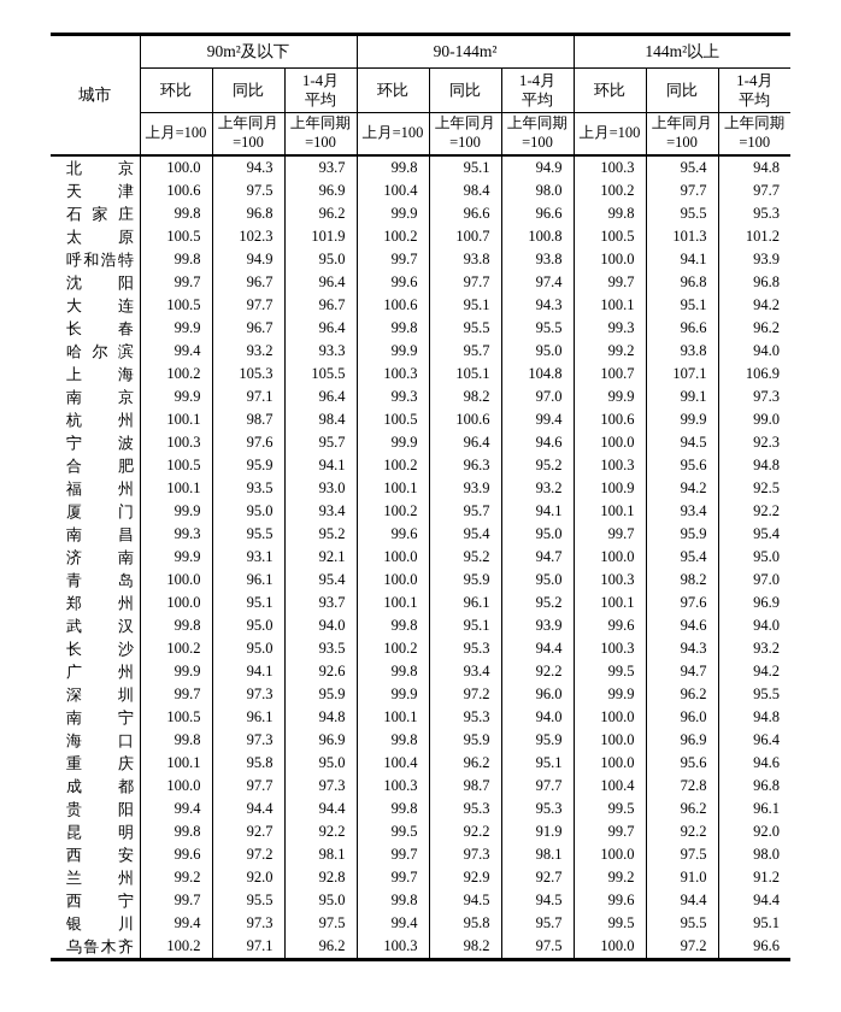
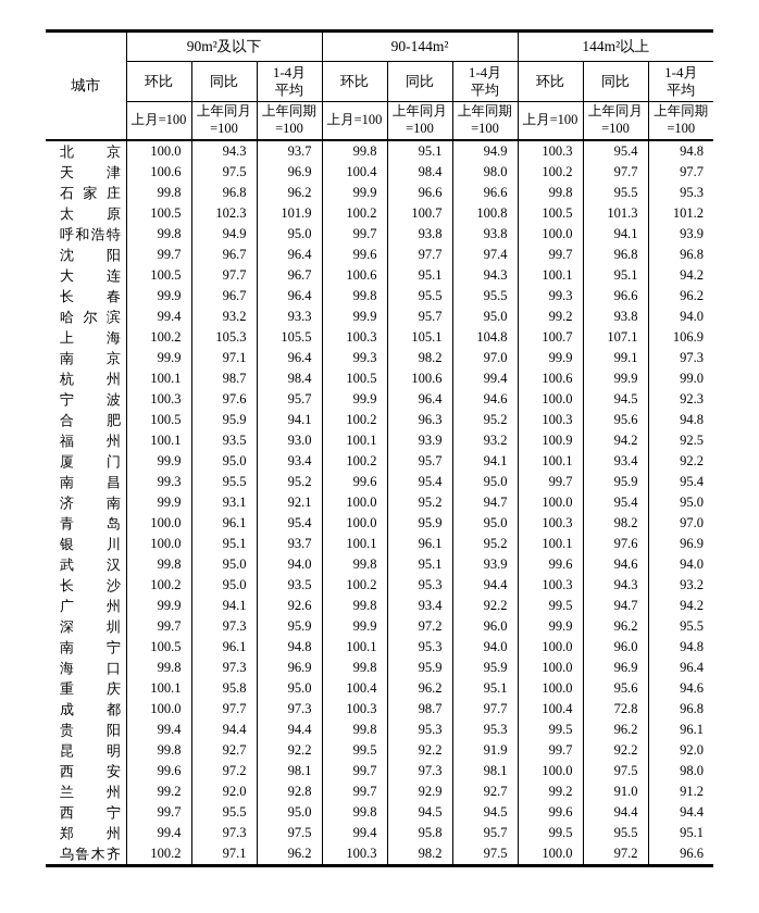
  城市	90m²及以下	90-144m²	144m²以上
  环比	同比	1-4月 平均	环比	同比	1-4月 平均	环比	同比	1-4月 平均
  上月=100	上年同月 =100	上年同期 =100	上月=100	上年同月 =100	上年同期 =100	上月=100	上年同月 =100	上年同期 =100
  北京	100.0	94.3	93.7	99.8	95.1	94.9	100.3	95.4	94.8
  天津	100.6	97.5	96.9	100.4	98.4	98.0	100.2	97.7	97.7
  石家庄	99.8	96.8	96.2	99.9	96.6	96.6	99.8	95.5	95.3
  太原	100.5	102.3	101.9	100.2	100.7	100.8	100.5	101.3	101.2
  呼和浩特	99.8	94.9	95.0	99.7	93.8	93.8	100.0	94.1	93.9
  沈阳	99.7	96.7	96.4	99.6	97.7	97.4	99.7	96.8	96.8
  大连	100.5	97.7	96.7	100.6	95.1	94.3	100.1	95.1	94.2
  长春	99.9	96.7	96.4	99.8	95.5	95.5	99.3	96.6	96.2
  哈尔滨	99.4	93.2	93.3	99.9	95.7	95.0	99.2	93.8	94.0
  上海	100.2	105.3	105.5	100.3	105.1	104.8	100.7	107.1	106.9
  南京	99.9	97.1	96.4	99.3	98.2	97.0	99.9	99.1	97.3
  杭州	100.1	98.7	98.4	100.5	100.6	99.4	100.6	99.9	99.0
  宁波	100.3	97.6	95.7	99.9	96.4	94.6	100.0	94.5	92.3
  合肥	100.5	95.9	94.1	100.2	96.3	95.2	100.3	95.6	94.8
  福州	100.1	93.5	93.0	100.1	93.9	93.2	100.9	94.2	92.5
  厦门	99.9	95.0	93.4	100.2	95.7	94.1	100.1	93.4	92.2
  南昌	99.3	95.5	95.2	99.6	95.4	95.0	99.7	95.9	95.4
  济南	99.9	93.1	92.1	100.0	95.2	94.7	100.0	95.4	95.0
  青岛	100.0	96.1	95.4	100.0	95.9	95.0	100.3	98.2	97.0
- 郑州	100.0	95.1	93.7	100.1	96.1	95.2	100.1	97.6	96.9
+ 银川	100.0	95.1	93.7	100.1	96.1	95.2	100.1	97.6	96.9
  武汉	99.8	95.0	94.0	99.8	95.1	93.9	99.6	94.6	94.0
  长沙	100.2	95.0	93.5	100.2	95.3	94.4	100.3	94.3	93.2
  广州	99.9	94.1	92.6	99.8	93.4	92.2	99.5	94.7	94.2
  深圳	99.7	97.3	95.9	99.9	97.2	96.0	99.9	96.2	95.5
  南宁	100.5	96.1	94.8	100.1	95.3	94.0	100.0	96.0	94.8
  海口	99.8	97.3	96.9	99.8	95.9	95.9	100.0	96.9	96.4
  重庆	100.1	95.8	95.0	100.4	96.2	95.1	100.0	95.6	94.6
  成都	100.0	97.7	97.3	100.3	98.7	97.7	100.4	72.8	96.8
  贵阳	99.4	94.4	94.4	99.8	95.3	95.3	99.5	96.2	96.1
  昆明	99.8	92.7	92.2	99.5	92.2	91.9	99.7	92.2	92.0
  西安	99.6	97.2	98.1	99.7	97.3	98.1	100.0	97.5	98.0
  兰州	99.2	92.0	92.8	99.7	92.9	92.7	99.2	91.0	91.2
  西宁	99.7	95.5	95.0	99.8	94.5	94.5	99.6	94.4	94.4
- 银川	99.4	97.3	97.5	99.4	95.8	95.7	99.5	95.5	95.1
+ 郑州	99.4	97.3	97.5	99.4	95.8	95.7	99.5	95.5	95.1
  乌鲁木齐	100.2	97.1	96.2	100.3	98.2	97.5	100.0	97.2	96.6
